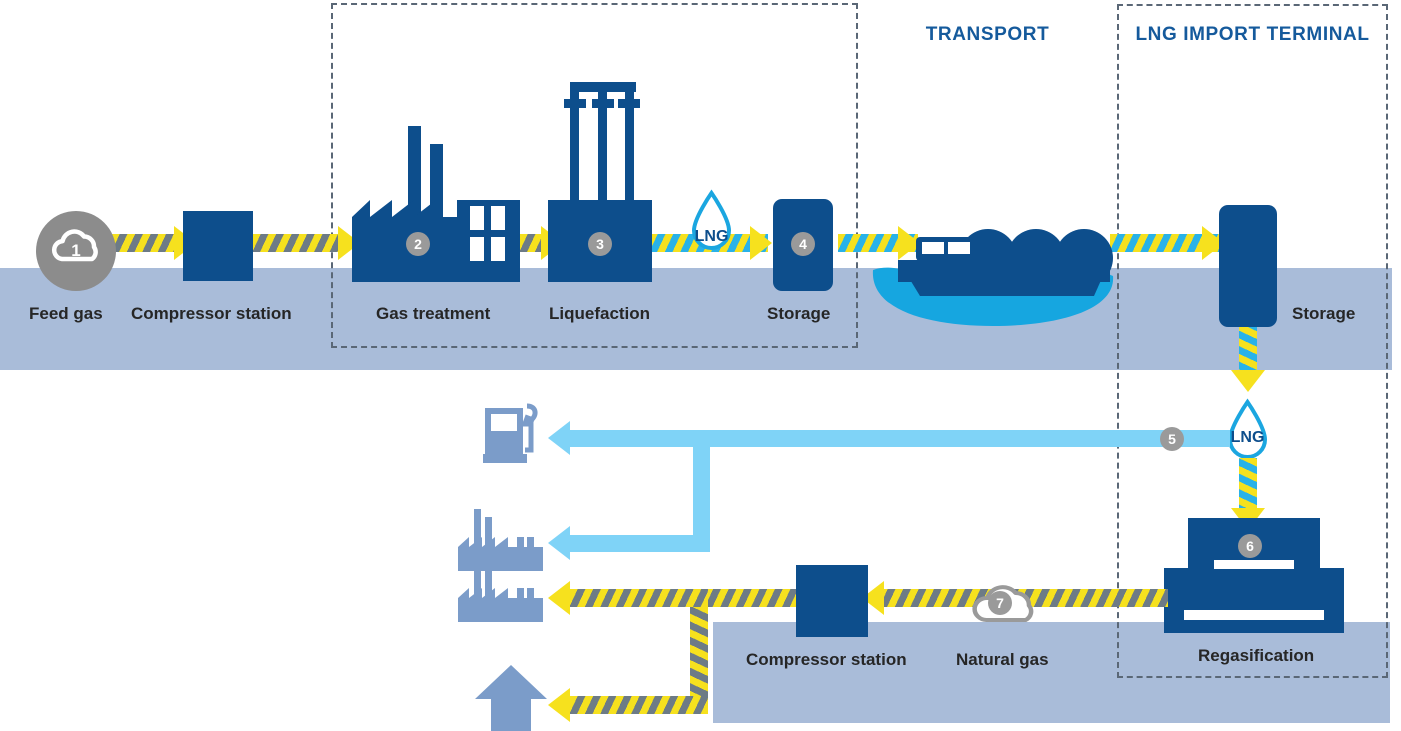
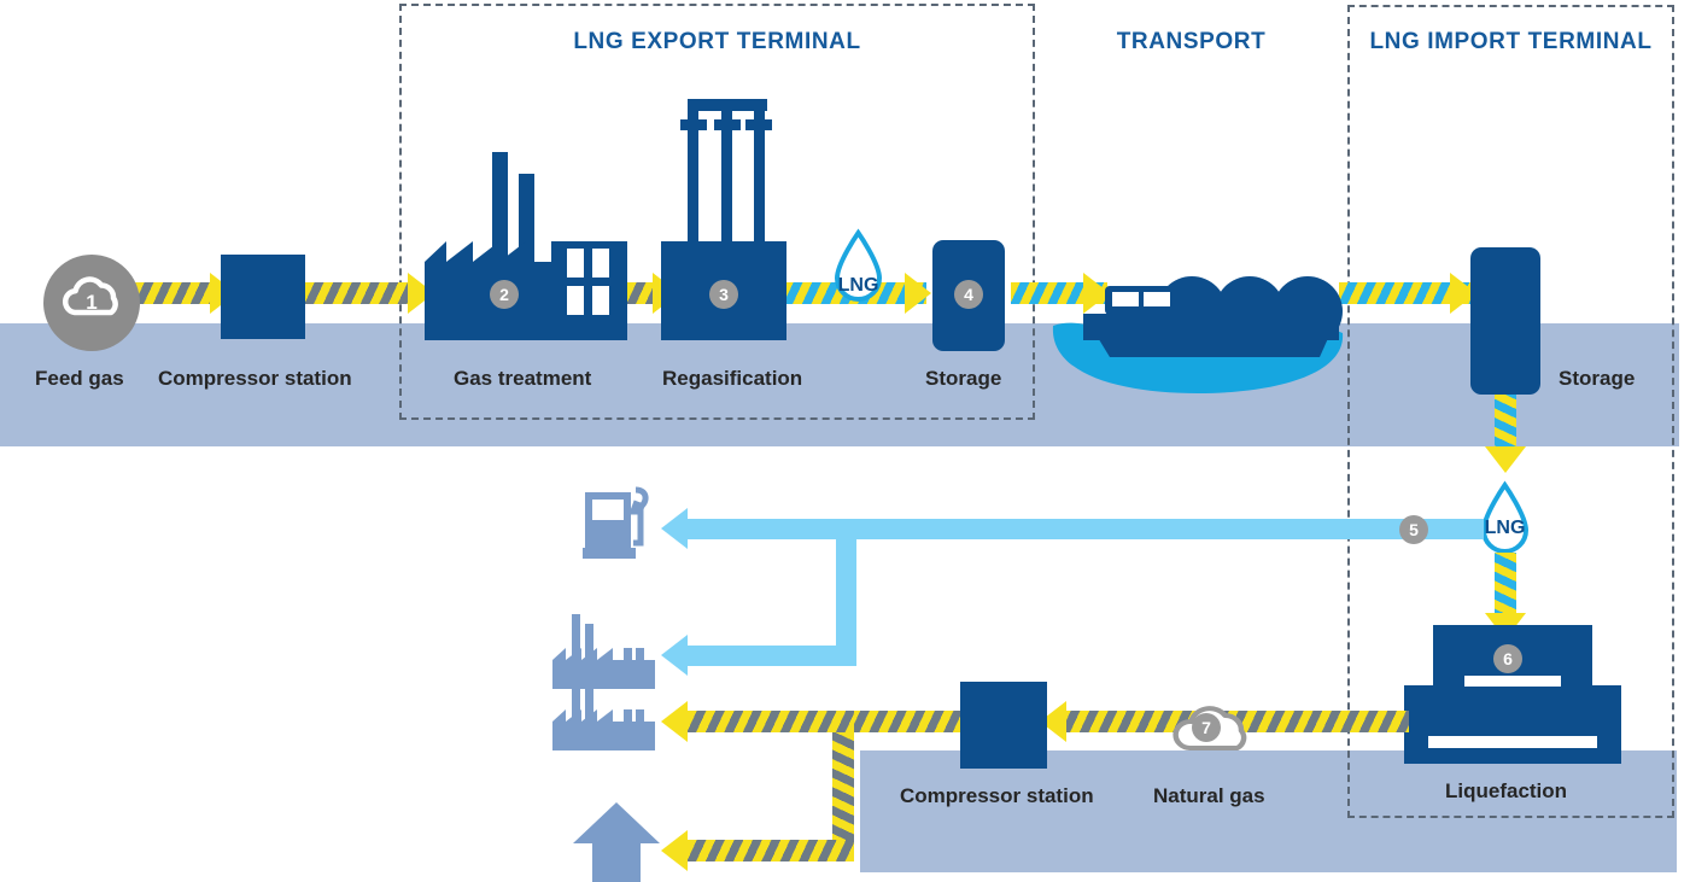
+ LNG EXPORT TERMINAL
  TRANSPORT
  LNG IMPORT TERMINAL
  1
  Feed gas
  Compressor station
  2
  Gas treatment
  3
- Liquefaction
+ Regasification
  LNG
  4
  Storage
  Storage
  LNG
  6
- Regasification
+ Liquefaction
  5
  Compressor station
  7
  Natural gas
